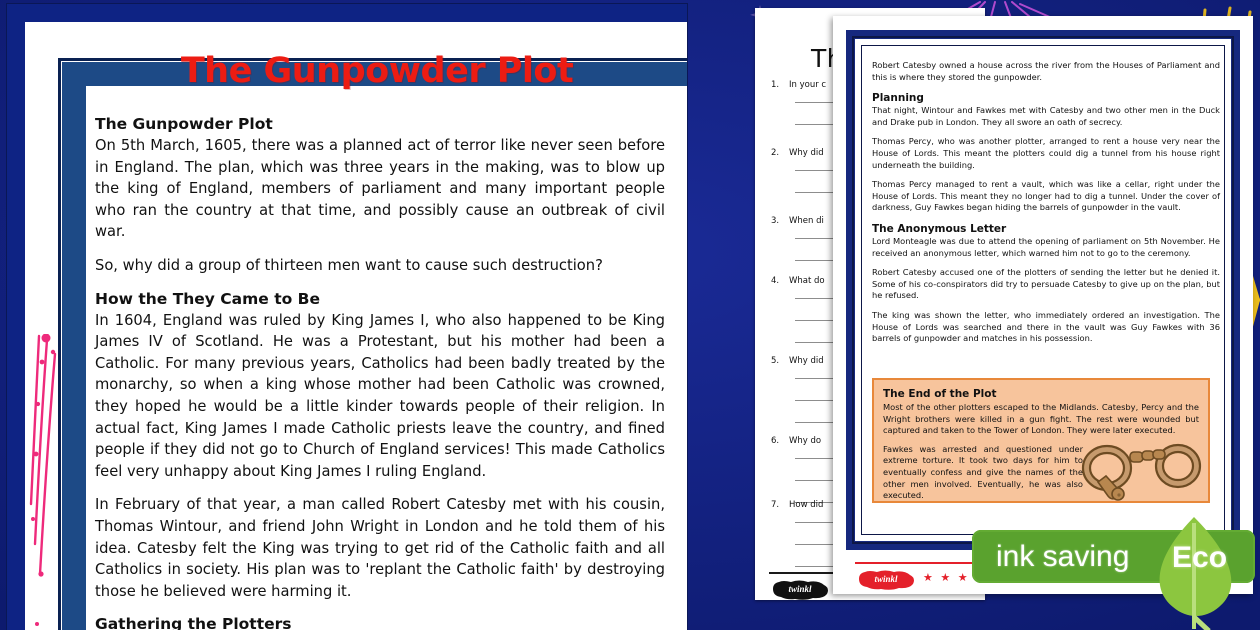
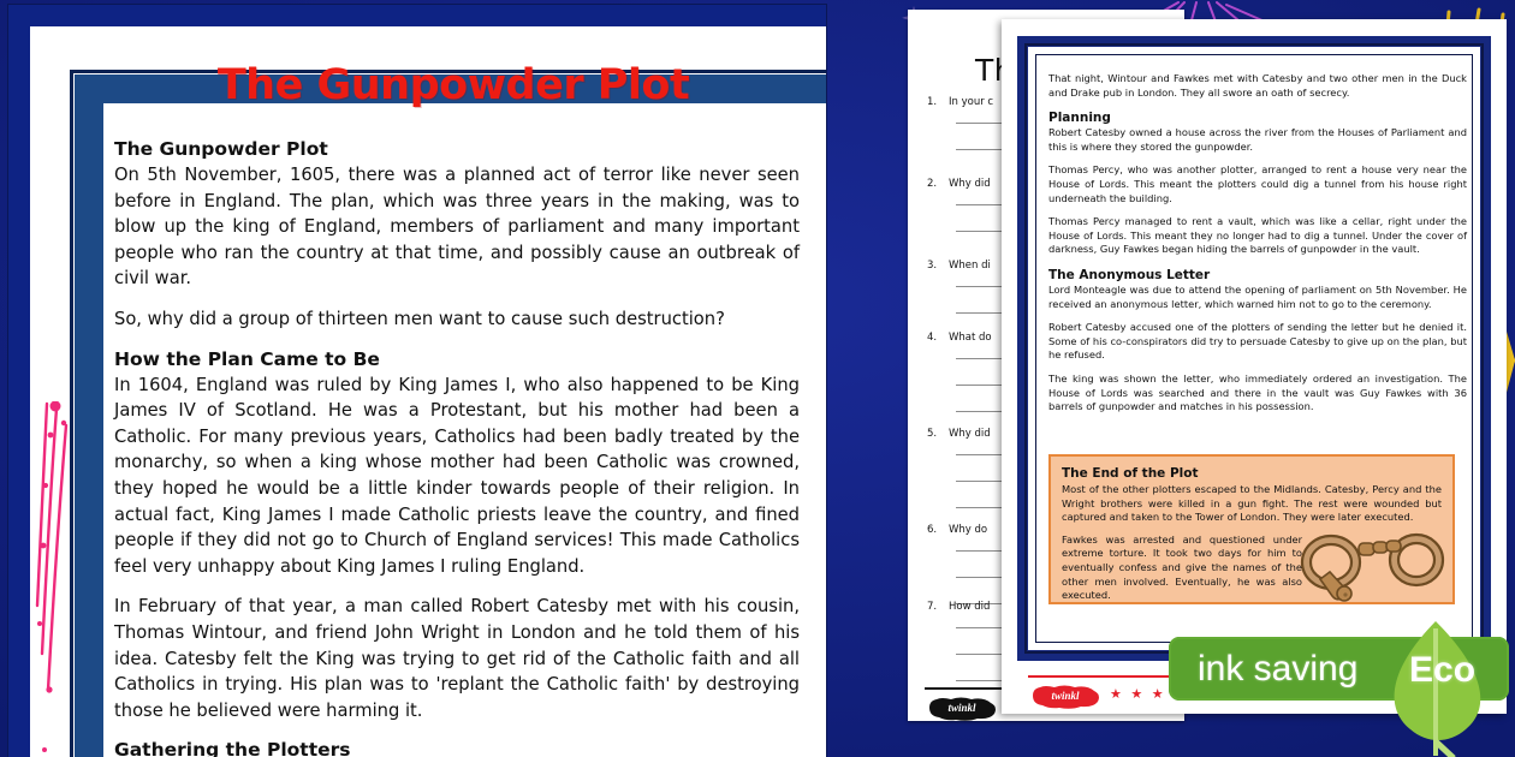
  The Gunpowder Plot
  The Gunpowder Plot
- On 5th March, 1605, there was a planned act of terror like never seen before in England. The plan, which was three years in the making, was to blow up the king of England, members of parliament and many important people who ran the country at that time, and possibly cause an outbreak of civil war.
+ On 5th November, 1605, there was a planned act of terror like never seen before in England. The plan, which was three years in the making, was to blow up the king of England, members of parliament and many important people who ran the country at that time, and possibly cause an outbreak of civil war.
  So, why did a group of thirteen men want to cause such destruction?
- How the They Came to Be
+ How the Plan Came to Be
  In 1604, England was ruled by King James I, who also happened to be King James IV of Scotland. He was a Protestant, but his mother had been a Catholic. For many previous years, Catholics had been badly treated by the monarchy, so when a king whose mother had been Catholic was crowned, they hoped he would be a little kinder towards people of their religion. In actual fact, King James I made Catholic priests leave the country, and fined people if they did not go to Church of England services! This made Catholics feel very unhappy about King James I ruling England.
- In February of that year, a man called Robert Catesby met with his cousin, Thomas Wintour, and friend John Wright in London and he told them of his idea. Catesby felt the King was trying to get rid of the Catholic faith and all Catholics in society. His plan was to 'replant the Catholic faith' by destroying those he believed were harming it.
+ In February of that year, a man called Robert Catesby met with his cousin, Thomas Wintour, and friend John Wright in London and he told them of his idea. Catesby felt the King was trying to get rid of the Catholic faith and all Catholics in trying. His plan was to 'replant the Catholic faith' by destroying those he believed were harming it.
  Gathering the Plotters
  1.
  In your c
  2.
  Why did
  3.
  When di
  4.
  What do
  5.
  Why did
  6.
  Why do
  7.
  How did
  twinkl
- Robert Catesby owned a house across the river from the Houses of Parliament and this is where they stored the gunpowder.
+ That night, Wintour and Fawkes met with Catesby and two other men in the Duck and Drake pub in London. They all swore an oath of secrecy.
  Planning
- That night, Wintour and Fawkes met with Catesby and two other men in the Duck and Drake pub in London. They all swore an oath of secrecy.
+ Robert Catesby owned a house across the river from the Houses of Parliament and this is where they stored the gunpowder.
  Thomas Percy, who was another plotter, arranged to rent a house very near the House of Lords. This meant the plotters could dig a tunnel from his house right underneath the building.
  Thomas Percy managed to rent a vault, which was like a cellar, right under the House of Lords. This meant they no longer had to dig a tunnel. Under the cover of darkness, Guy Fawkes began hiding the barrels of gunpowder in the vault.
  The Anonymous Letter
  Lord Monteagle was due to attend the opening of parliament on 5th November. He received an anonymous letter, which warned him not to go to the ceremony.
  Robert Catesby accused one of the plotters of sending the letter but he denied it. Some of his co-conspirators did try to persuade Catesby to give up on the plan, but he refused.
  The king was shown the letter, who immediately ordered an investigation. The House of Lords was searched and there in the vault was Guy Fawkes with 36 barrels of gunpowder and matches in his possession.
  The End of the Plot
  Most of the other plotters escaped to the Midlands. Catesby, Percy and the Wright brothers were killed in a gun fight. The rest were wounded but captured and taken to the Tower of London. They were later executed.
  Fawkes was arrested and questioned under extreme torture. It took two days for him to eventually confess and give the names of the other men involved. Eventually, he was also executed.
  twinkl
  ★ ★ ★
  ink saving
  Eco
